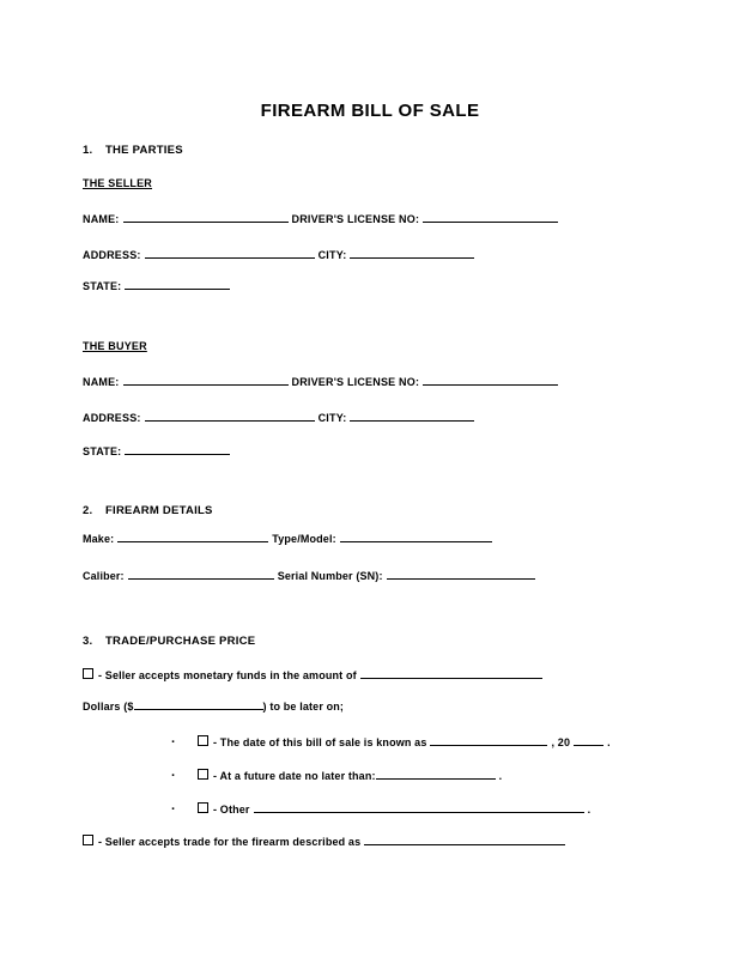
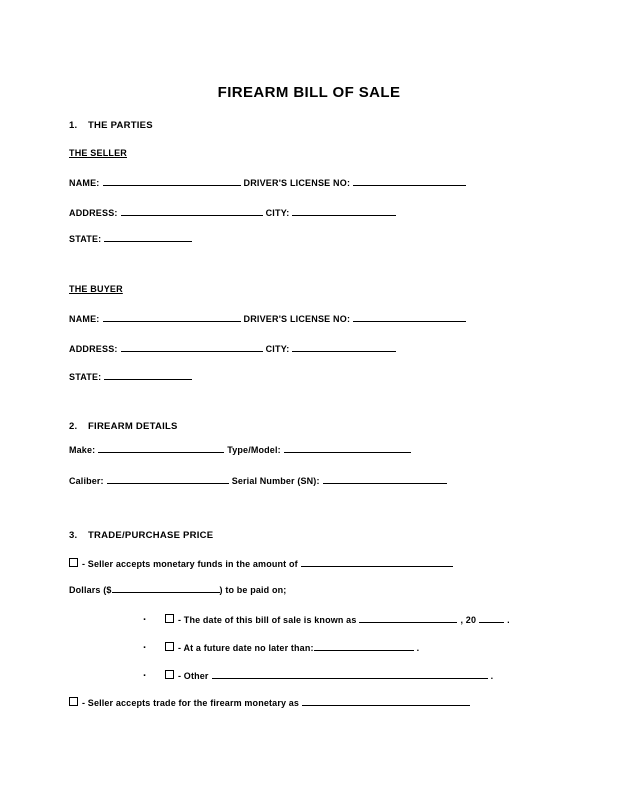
  FIREARM BILL OF SALE
  1. THE PARTIES
  THE SELLER
  NAME:
  DRIVER'S LICENSE NO:
  ADDRESS:
  CITY:
  STATE:
  THE BUYER
  NAME:
  DRIVER'S LICENSE NO:
  ADDRESS:
  CITY:
  STATE:
  2. FIREARM DETAILS
  Make:
  Type/Model:
  Caliber:
  Serial Number (SN):
  3. TRADE/PURCHASE PRICE
  - Seller accepts monetary funds in the amount of
  Dollars ($
- ) to be later on;
+ ) to be paid on;
  - The date of this bill of sale is known as
  , 20
  .
  - At a future date no later than:
  .
  - Other
  .
- - Seller accepts trade for the firearm described as
+ - Seller accepts trade for the firearm monetary as
